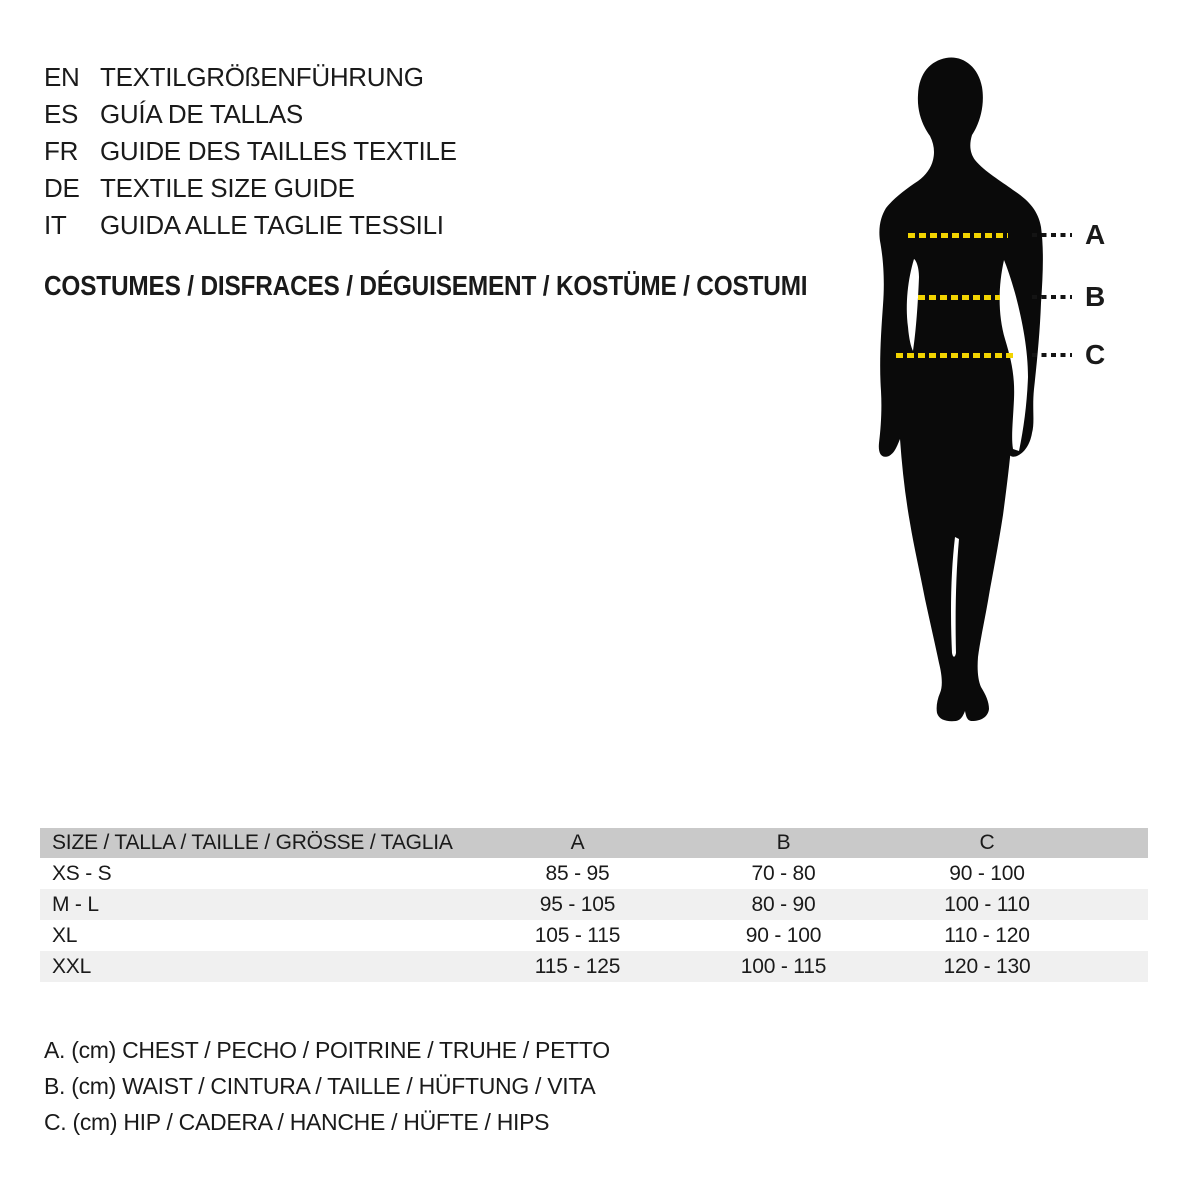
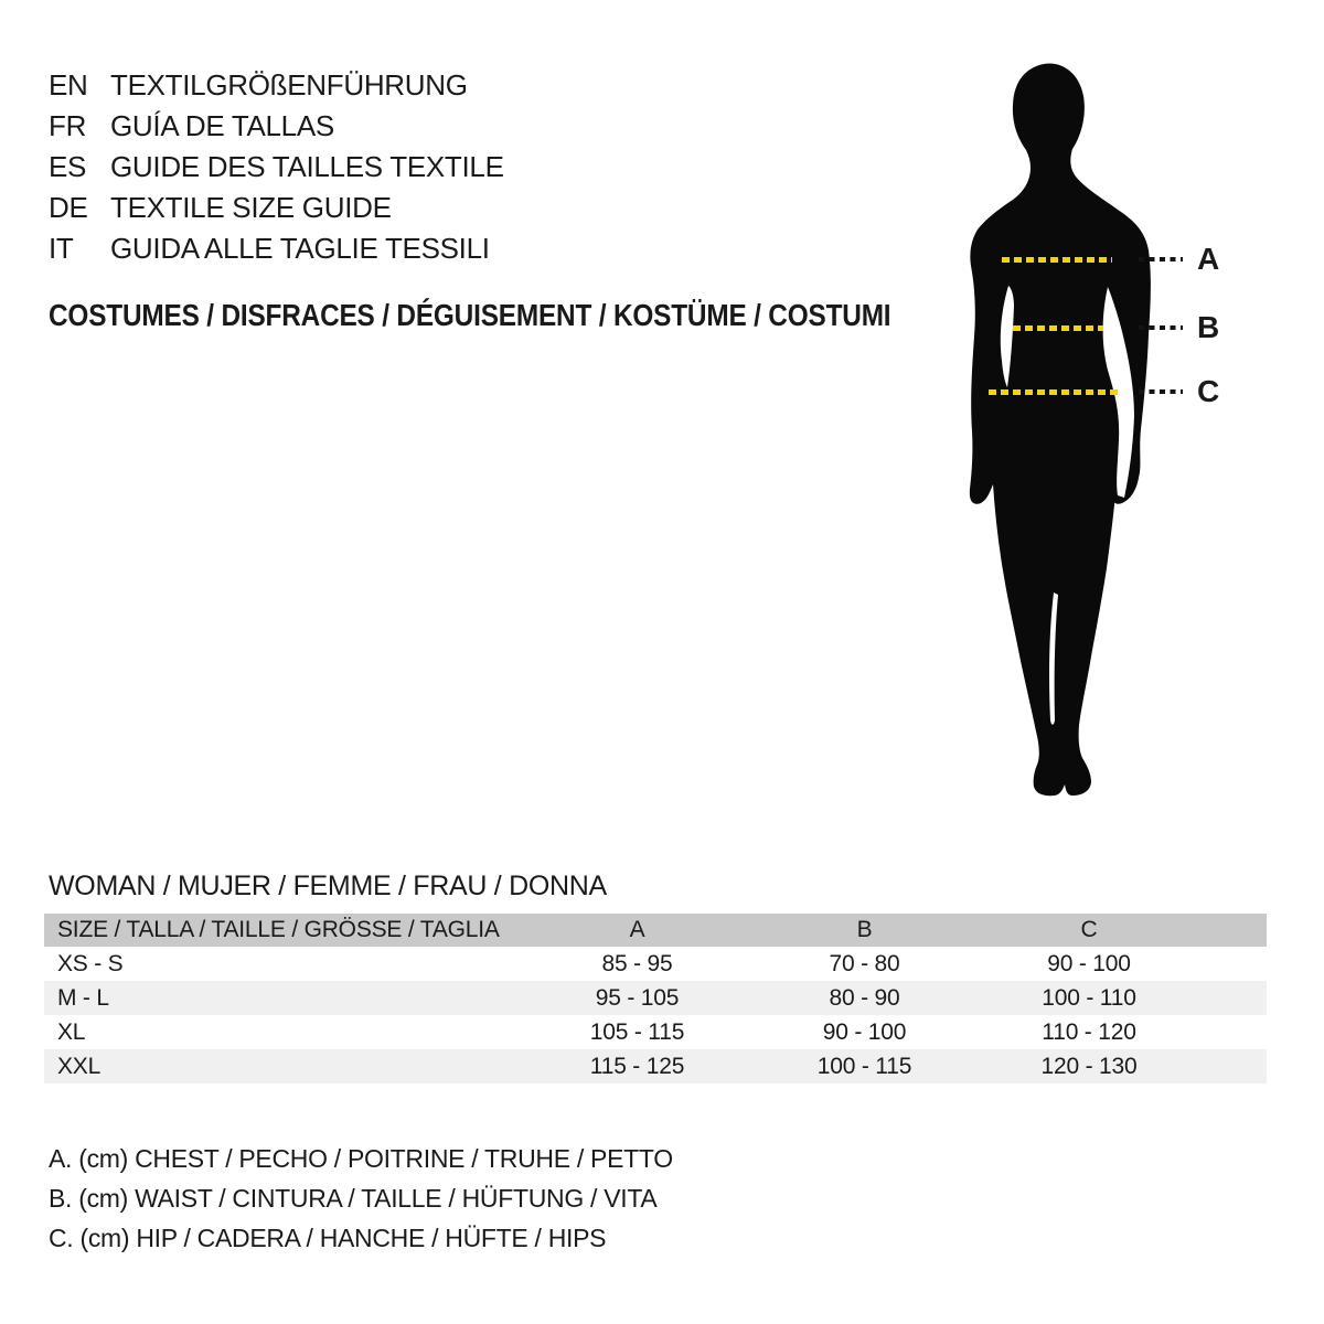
  EN
  TEXTILGRÖßENFÜHRUNG
- ES
+ FR
  GUÍA DE TALLAS
- FR
+ ES
  GUIDE DES TAILLES TEXTILE
  DE
  TEXTILE SIZE GUIDE
  IT
  GUIDA ALLE TAGLIE TESSILI
  COSTUMES / DISFRACES / DÉGUISEMENT / KOSTÜME / COSTUMI
  A
  B
  C
+ WOMAN / MUJER / FEMME / FRAU / DONNA
  SIZE / TALLA / TAILLE / GRÖSSE / TAGLIA	A	B	C
  XS - S	85 - 95	70 - 80	90 - 100
  M - L	95 - 105	80 - 90	100 - 110
  XL	105 - 115	90 - 100	110 - 120
  XXL	115 - 125	100 - 115	120 - 130
  A. (cm) CHEST / PECHO / POITRINE / TRUHE / PETTO
  B. (cm) WAIST / CINTURA / TAILLE / HÜFTUNG / VITA
  C. (cm) HIP / CADERA / HANCHE / HÜFTE / HIPS
